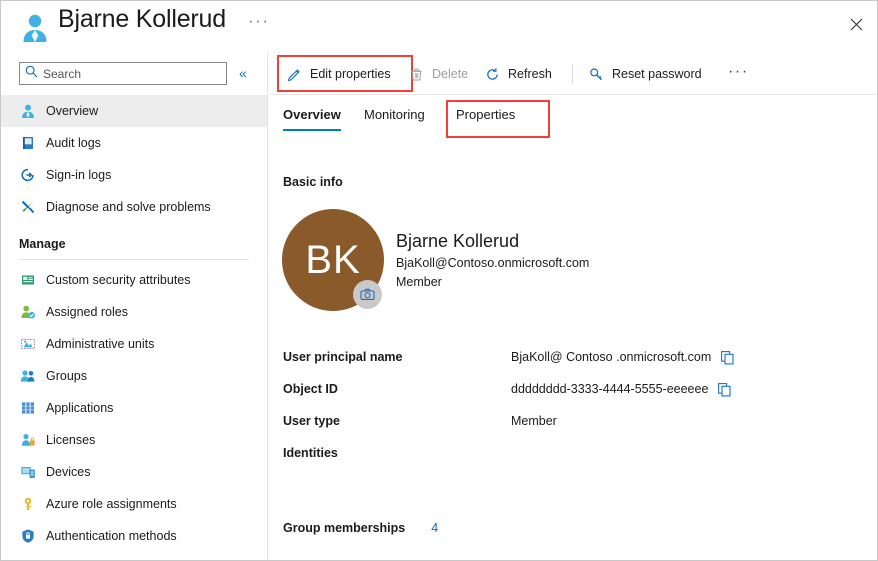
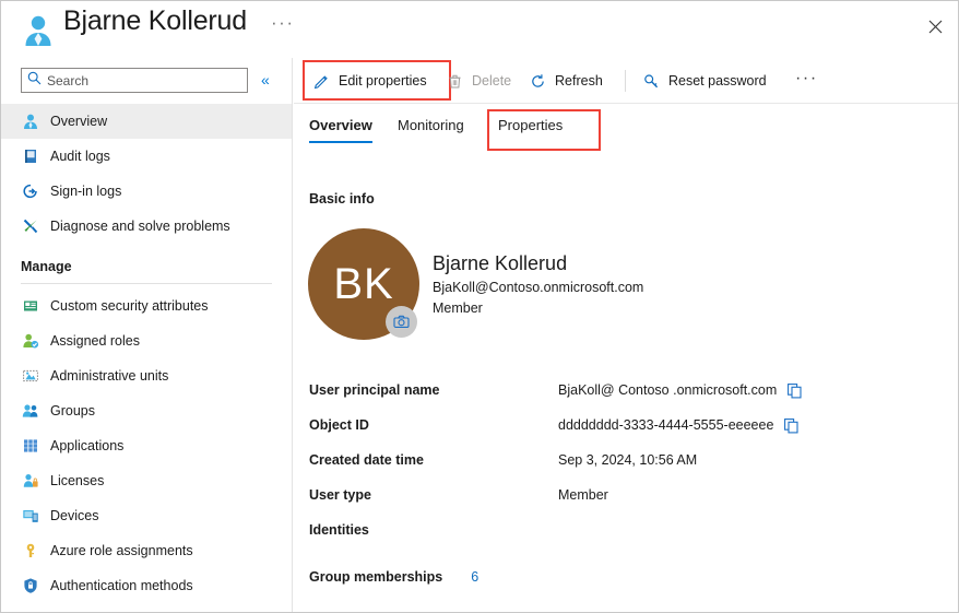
  Bjarne Kollerud
  ···
  Search
  «
  Overview
  Audit logs
  Sign-in logs
  Diagnose and solve problems
  Manage
  Custom security attributes
  Assigned roles
  Administrative units
  Groups
  Applications
  Licenses
  Devices
  Azure role assignments
  Authentication methods
  Edit properties
  Delete
  Refresh
  Reset password
  ···
  Overview
  Monitoring
  Properties
  Basic info
  BK
  Bjarne Kollerud
  BjaKoll@Contoso.onmicrosoft.com
  Member
  User principal name
  BjaKoll@ Contoso .onmicrosoft.com
  Object ID
  dddddddd-3333-4444-5555-eeeeee
+ Created date time
+ Sep 3, 2024, 10:56 AM
  User type
  Member
  Identities
  Group memberships
- 4
+ 6
